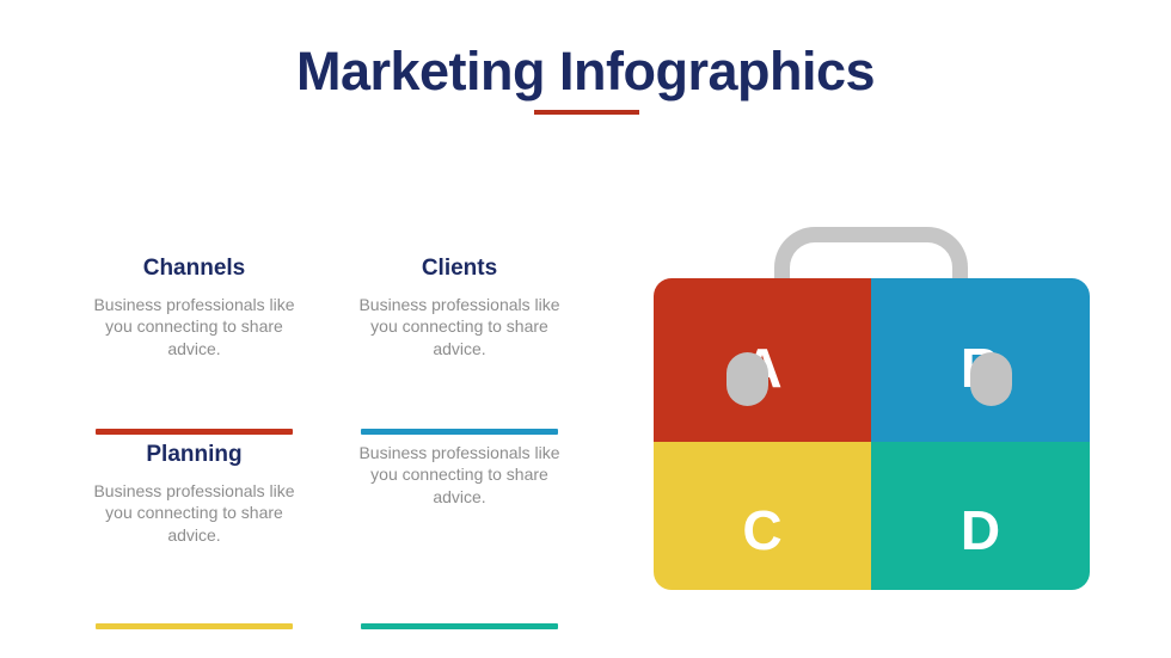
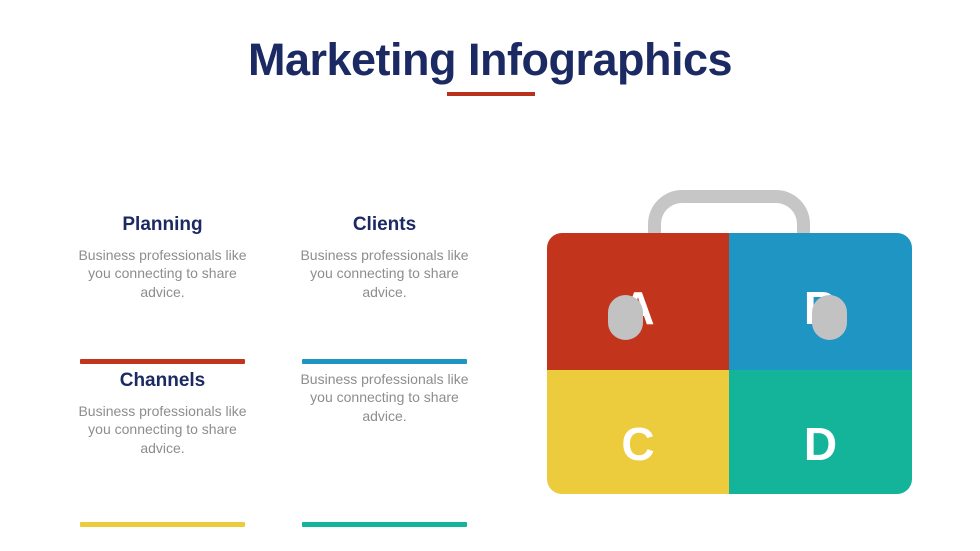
  Marketing Infographics
- Channels
+ Planning
  Business professionals like you connecting to share advice.
  Clients
  Business professionals like you connecting to share advice.
- Planning
+ Channels
  Business professionals like you connecting to share advice.
  Business professionals like you connecting to share advice.
  C
  D
